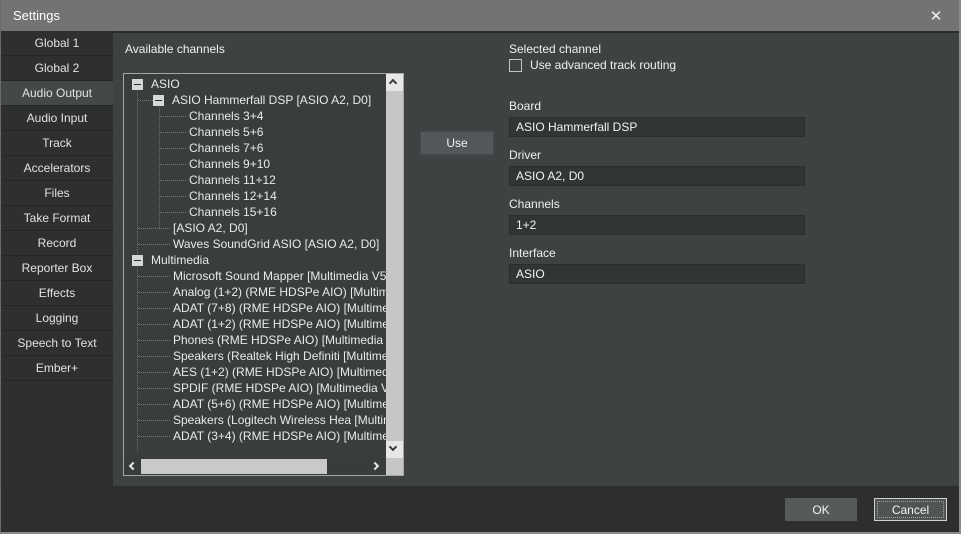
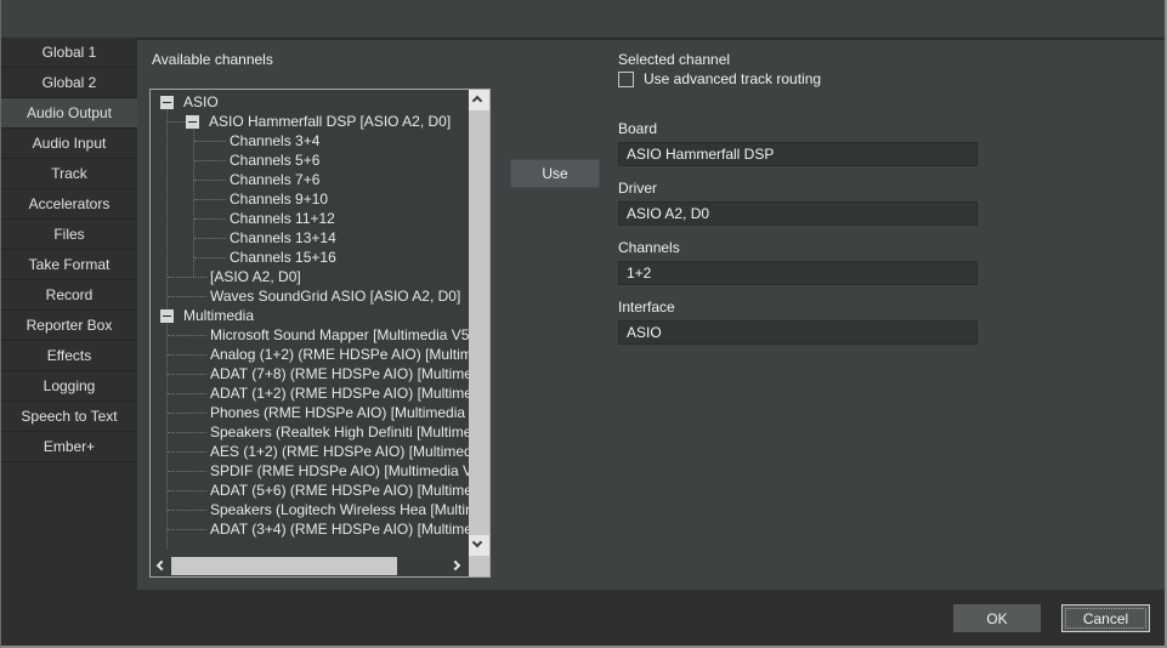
- Settings
- ✕
  Global 1
  Global 2
  Audio Output
  Audio Input
  Track
  Accelerators
  Files
  Take Format
  Record
  Reporter Box
  Effects
  Logging
  Speech to Text
  Ember+
  Available channels
  ASIO
  ASIO Hammerfall DSP [ASIO A2, D0]
  Channels 3+4
  Channels 5+6
  Channels 7+6
  Channels 9+10
  Channels 11+12
- Channels 12+14
+ Channels 13+14
  Channels 15+16
  [ASIO A2, D0]
  Waves SoundGrid ASIO [ASIO A2, D0]
  Multimedia
  Microsoft Sound Mapper [Multimedia V5
  Analog (1+2) (RME HDSPe AIO) [Multim
  ADAT (7+8) (RME HDSPe AIO) [Multim
  ADAT (1+2) (RME HDSPe AIO) [Multim
  Phones (RME HDSPe AIO) [Multimedia
  Speakers (Realtek High Definiti [Multim
  AES (1+2) (RME HDSPe AIO) [Multime
  SPDIF (RME HDSPe AIO) [Multimedia
  ADAT (5+6) (RME HDSPe AIO) [Multim
  Speakers (Logitech Wireless Hea [Multi
  ADAT (3+4) (RME HDSPe AIO) [Multim
  Use
  Selected channel
  Use advanced track routing
  Board
  ASIO Hammerfall DSP
  Driver
  ASIO A2, D0
  Channels
  1+2
  Interface
  ASIO
  OK
  Cancel
